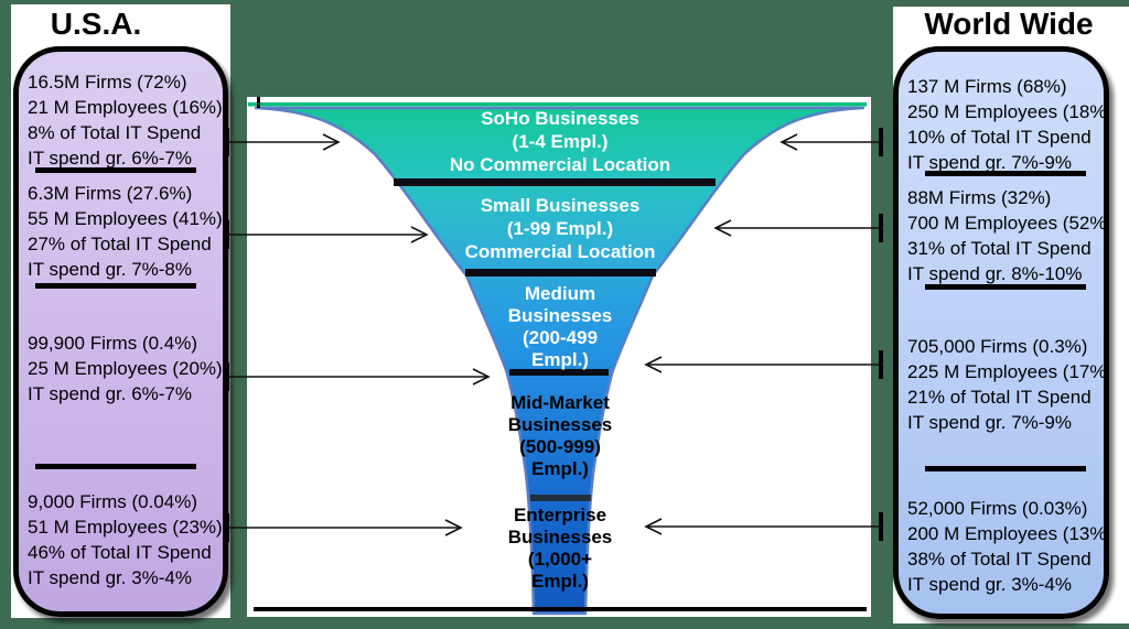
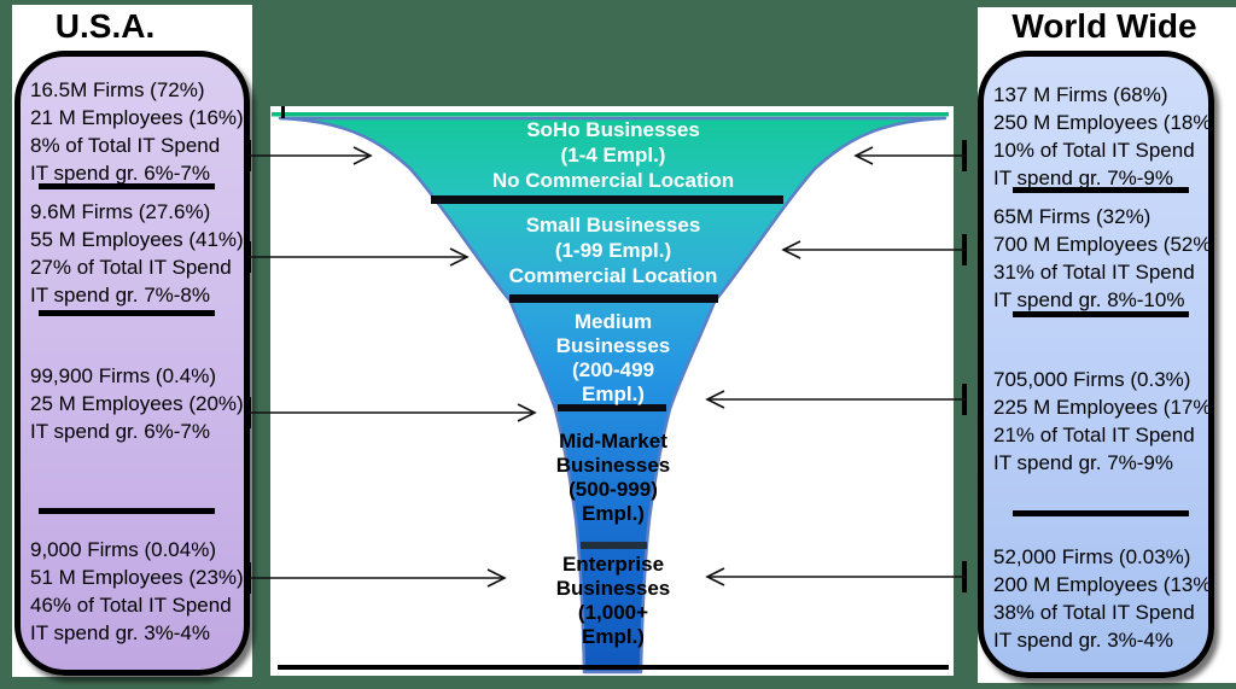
  U.S.A.
  World Wide
  16.5M Firms (72%)
  21 M Employees (16%)
  8% of Total IT Spend
  IT spend gr. 6%-7%
- 6.3M Firms (27.6%)
+ 9.6M Firms (27.6%)
  55 M Employees (41%)
  27% of Total IT Spend
  IT spend gr. 7%-8%
  99,900 Firms (0.4%)
  25 M Employees (20%)
  IT spend gr. 6%-7%
  9,000 Firms (0.04%)
  51 M Employees (23%)
  46% of Total IT Spend
  IT spend gr. 3%-4%
  137 M Firms (68%)
  250 M Employees (18%
  10% of Total IT Spend
  IT spend gr. 7%-9%
- 88M Firms (32%)
+ 65M Firms (32%)
  700 M Employees (52%
  31% of Total IT Spend
  IT spend gr. 8%-10%
  705,000 Firms (0.3%)
  225 M Employees (17%
  21% of Total IT Spend
  IT spend gr. 7%-9%
  52,000 Firms (0.03%)
  200 M Employees (13%
  38% of Total IT Spend
  IT spend gr. 3%-4%
  SoHo Businesses
  (1-4 Empl.)
  No Commercial Location
  Small Businesses
  (1-99 Empl.)
  Commercial Location
  Medium
  Businesses
  (200-499
  Empl.)
  Mid-Market
  Businesses
  (500-999)
  Empl.)
  Enterprise
  Businesses
  (1,000+
  Empl.)
